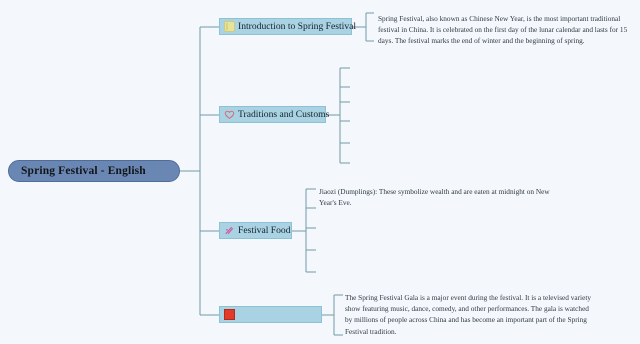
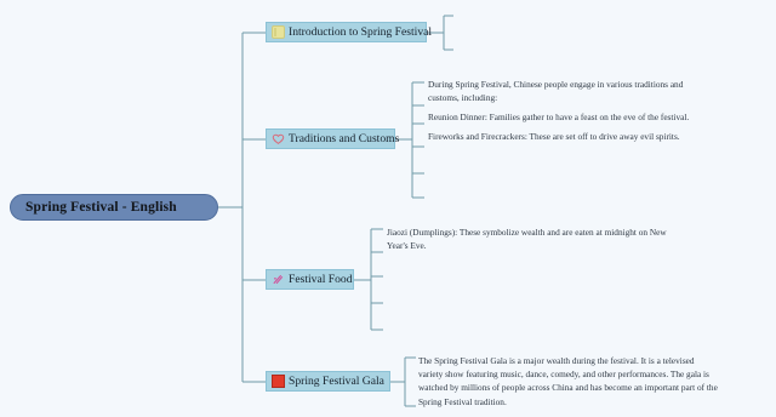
  Spring Festival - English
  Introduction to Spring Festival
- Spring Festival, also known as Chinese New Year, is the most important traditional festival in China. It is celebrated on the first day of the lunar calendar and lasts for 15 days. The festival marks the end of winter and the beginning of spring.
  Traditions and Customs
+ During Spring Festival, Chinese people engage in various traditions and customs, including:
+ Reunion Dinner: Families gather to have a feast on the eve of the festival.
+ Fireworks and Firecrackers: These are set off to drive away evil spirits.
  Festival Food
  Jiaozi (Dumplings): These symbolize wealth and are eaten at midnight on New Year's Eve.
+ Spring Festival Gala
- The Spring Festival Gala is a major event during the festival. It is a televised variety show featuring music, dance, comedy, and other performances. The gala is watched by millions of people across China and has become an important part of the Spring Festival tradition.
+ The Spring Festival Gala is a major wealth during the festival. It is a televised variety show featuring music, dance, comedy, and other performances. The gala is watched by millions of people across China and has become an important part of the Spring Festival tradition.
